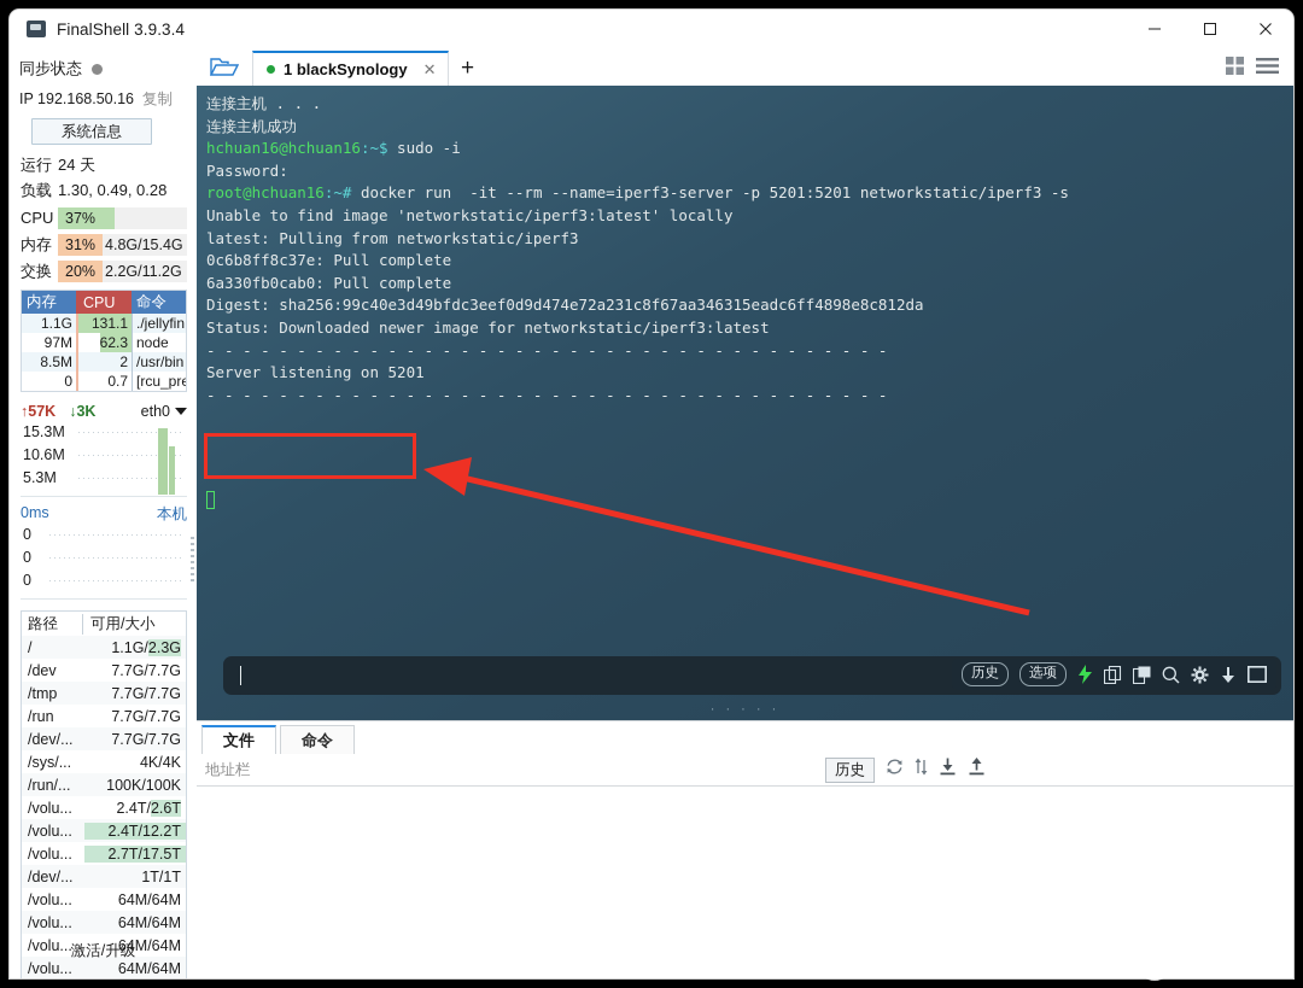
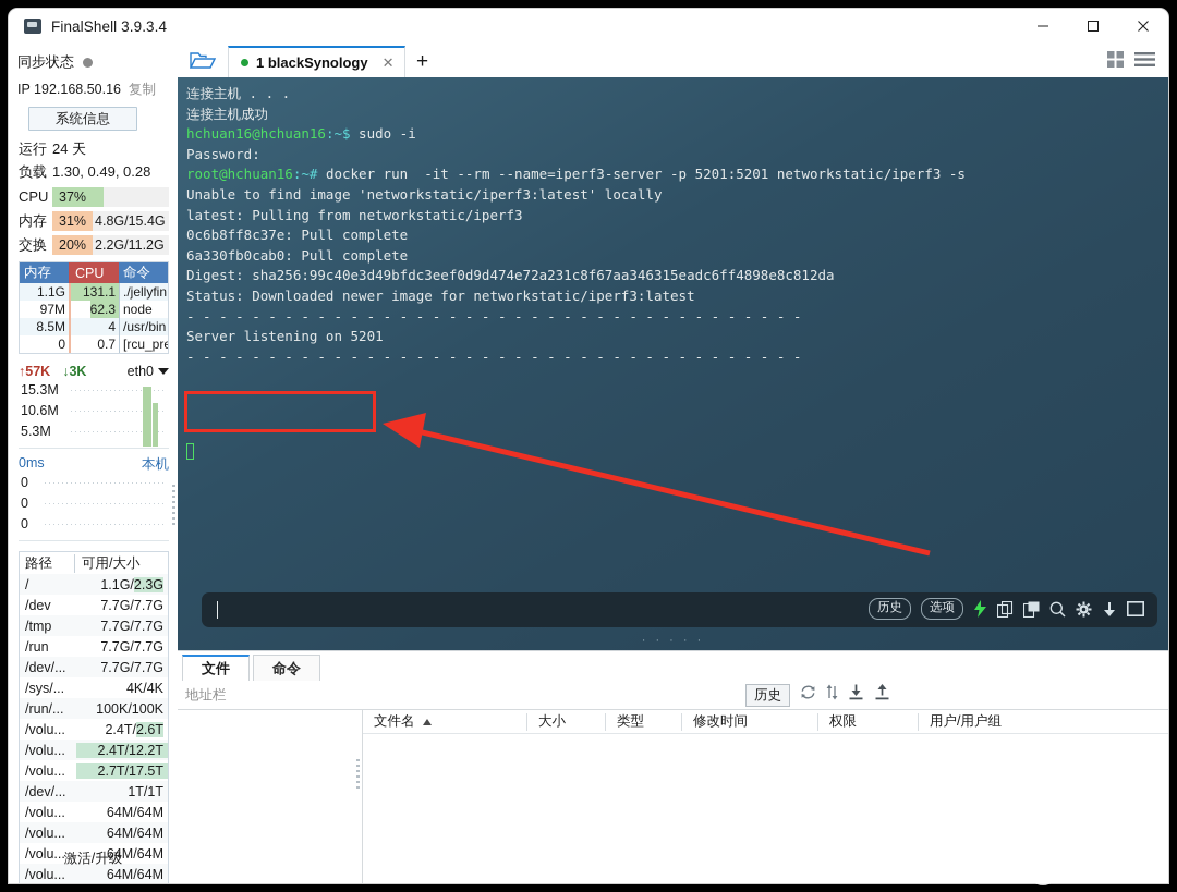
  FinalShell 3.9.3.4
  同步状态
  IP 192.168.50.16
  复制
  系统信息
  运行
  24 天
  负载
  1.30, 0.49, 0.28
  CPU
  37%
  内存
  31%
  4.8G/15.4G
  交换
  20%
  2.2G/11.2G
  内存
  CPU
  命令
  1.1G
  131.1
  ./jellyfin
  97M
  62.3
  node
  8.5M
- 2
+ 4
  /usr/bin
  0
  0.7
  [rcu_pre
  ↑57K
  ↓3K
  eth0
  15.3M
  10.6M
  5.3M
  0ms
  本机
  0
  0
  0
  路径
  可用/大小
  /
  1.1G/2.3G
  /dev
  7.7G/7.7G
  /tmp
  7.7G/7.7G
  /run
  7.7G/7.7G
  /dev/...
  7.7G/7.7G
  /sys/...
  4K/4K
  /run/...
  100K/100K
  /volu...
  2.4T/2.6T
  /volu...
  2.4T/12.2T
  /volu...
  2.7T/17.5T
  /dev/...
  1T/1T
  /volu...
  64M/64M
  /volu...
  64M/64M
  /volu...
  64M/64M
  /volu...
  64M/64M
  激活/升级
  1 blackSynology
  ✕
  +
  连接主机 . . .
  连接主机成功
  hchuan16@hchuan16:~$ sudo -i
  Password:
  root@hchuan16:~# docker run -it --rm --name=iperf3-server -p 5201:5201 networkstatic/iperf3 -s
  Unable to find image 'networkstatic/iperf3:latest' locally
  latest: Pulling from networkstatic/iperf3
  0c6b8ff8c37e: Pull complete
  6a330fb0cab0: Pull complete
  Digest: sha256:99c40e3d49bfdc3eef0d9d474e72a231c8f67aa346315eadc6ff4898e8c812da
  Status: Downloaded newer image for networkstatic/iperf3:latest
  - - - - - - - - - - - - - - - - - - - - - - - - - - - - - - - - - - - - - -
  Server listening on 5201
  - - - - - - - - - - - - - - - - - - - - - - - - - - - - - - - - - - - - - -
  历史
  选项
  · · · · ·
  文件
  命令
  地址栏
  历史
+ 文件名
+ 大小
+ 类型
+ 修改时间
+ 权限
+ 用户/用户组
